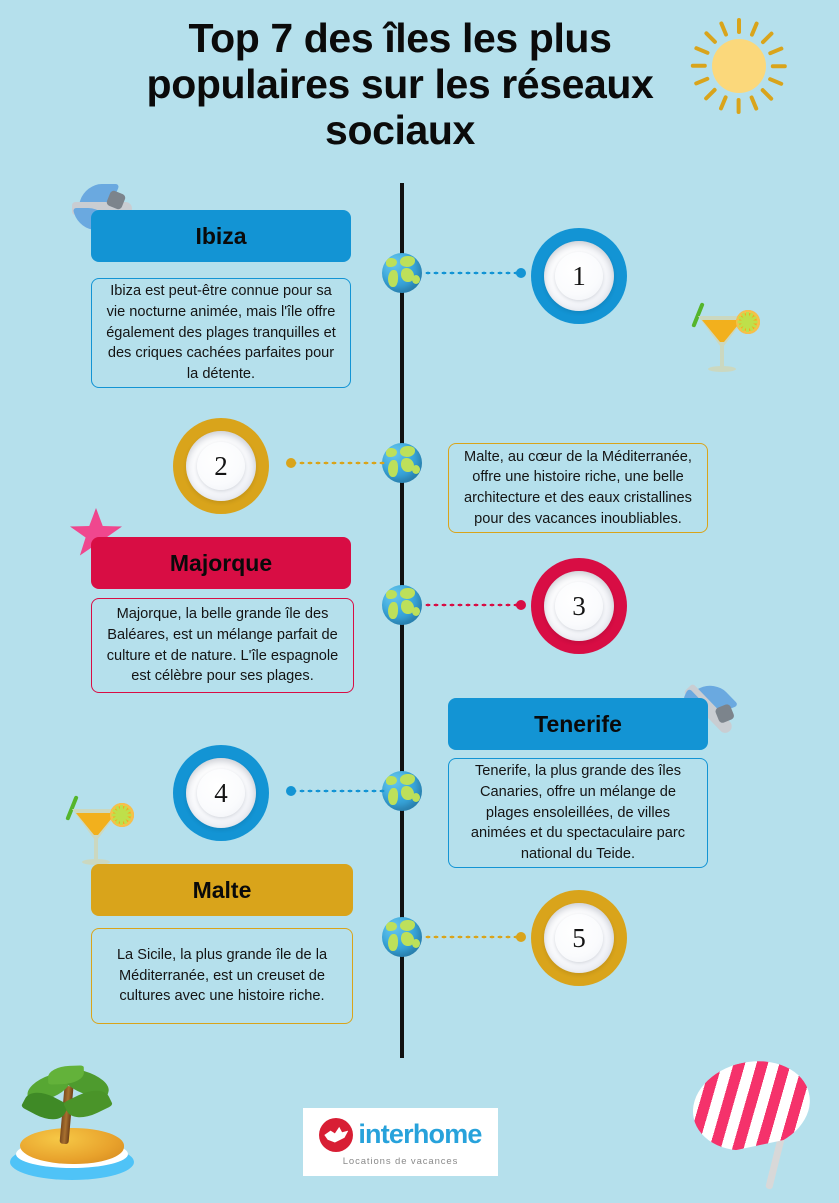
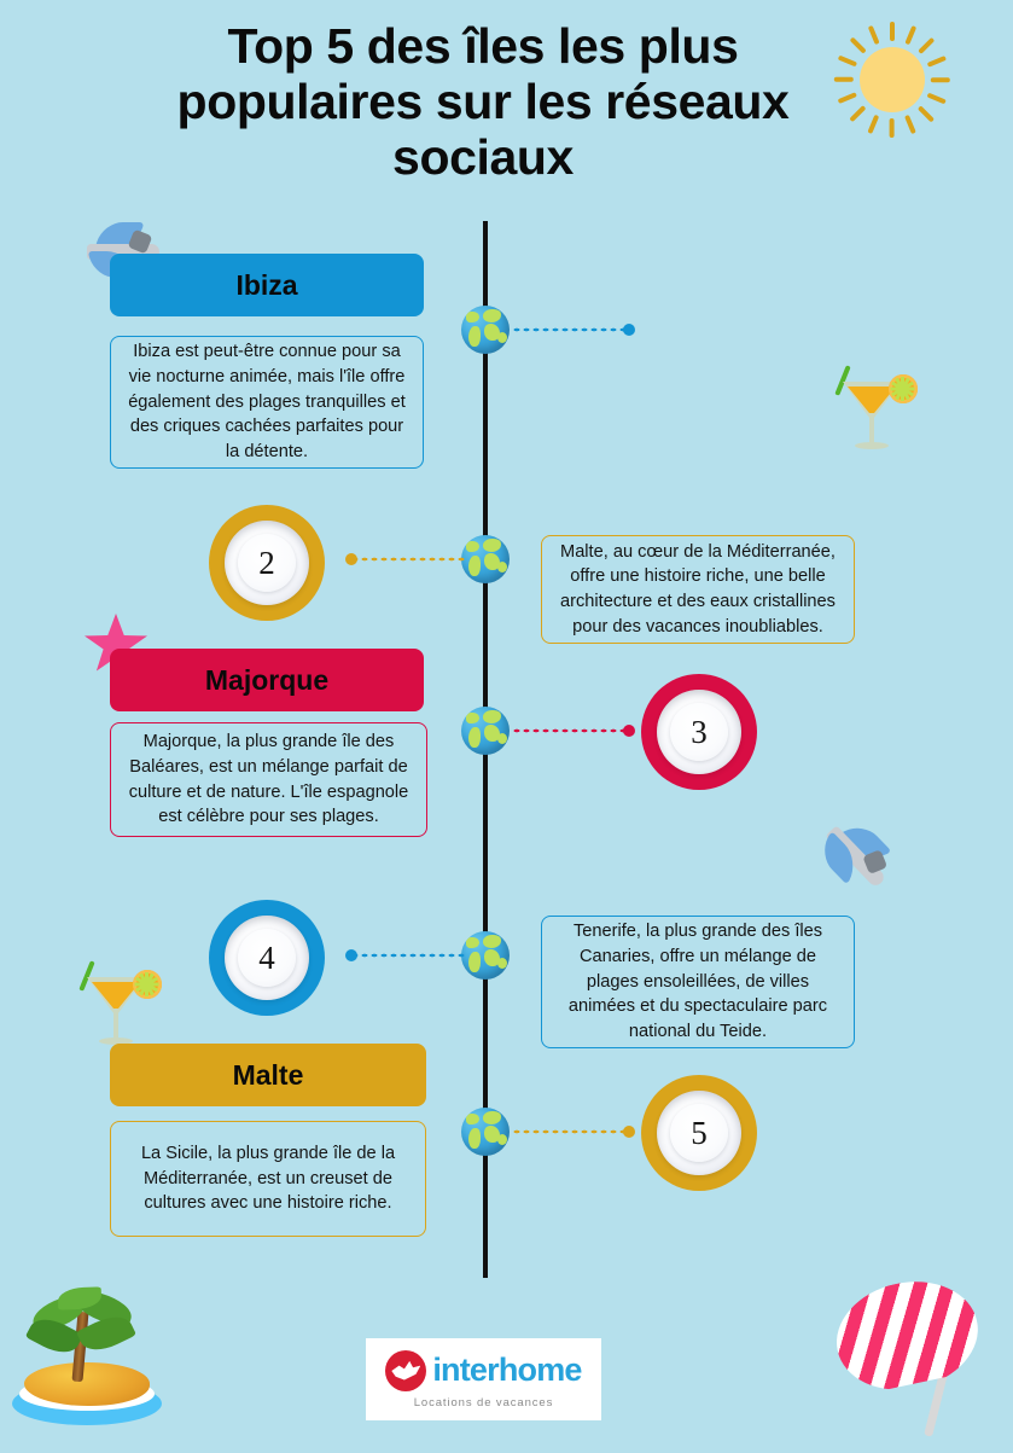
- Top 7 des îles les plus populaires sur les réseaux sociaux
+ Top 5 des îles les plus populaires sur les réseaux sociaux
  Ibiza
  Ibiza est peut-être connue pour sa vie nocturne animée, mais l'île offre également des plages tranquilles et des criques cachées parfaites pour la détente.
- 1
  Malte, au cœur de la Méditerranée, offre une histoire riche, une belle architecture et des eaux cristallines pour des vacances inoubliables.
  2
  Majorque
- Majorque, la belle grande île des Baléares, est un mélange parfait de culture et de nature. L'île espagnole est célèbre pour ses plages.
+ Majorque, la plus grande île des Baléares, est un mélange parfait de culture et de nature. L'île espagnole est célèbre pour ses plages.
  3
- Tenerife
  Tenerife, la plus grande des îles Canaries, offre un mélange de plages ensoleillées, de villes animées et du spectaculaire parc national du Teide.
  4
  Malte
  La Sicile, la plus grande île de la Méditerranée, est un creuset de cultures avec une histoire riche.
  5
  interhome
  Locations de vacances
